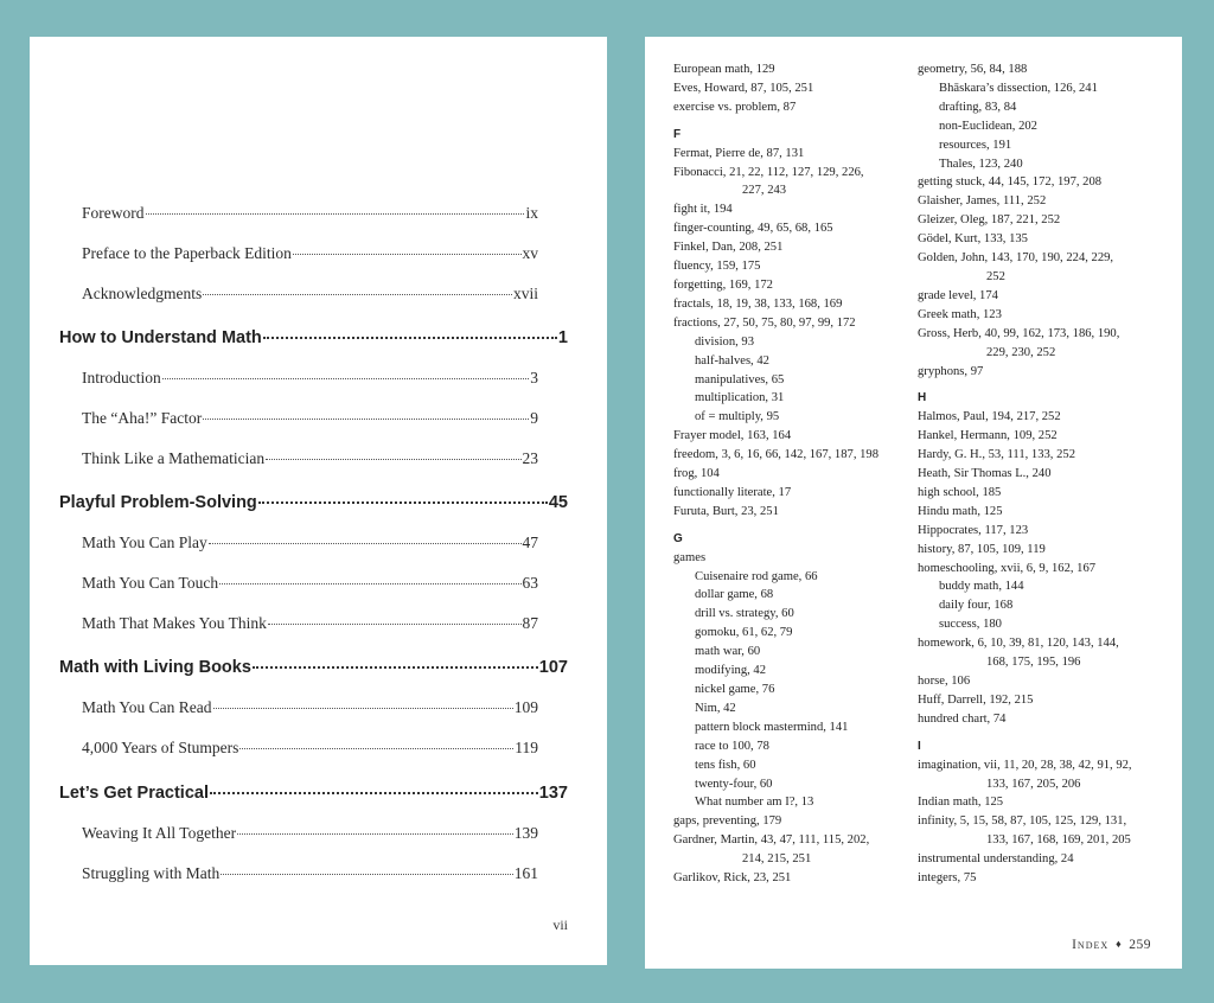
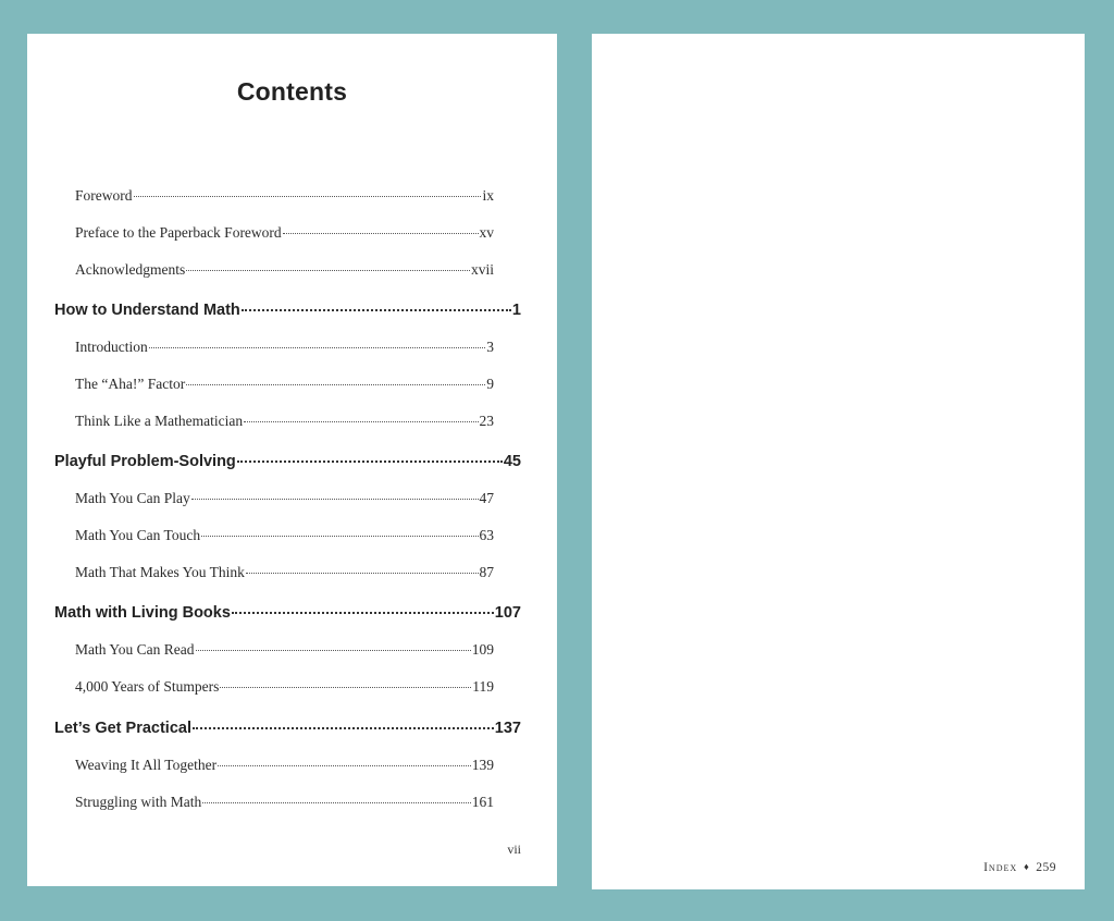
+ Contents
  Foreword
  ix
- Preface to the Paperback Edition
+ Preface to the Paperback Foreword
  xv
  Acknowledgments
  xvii
  How to Understand Math
  1
  Introduction
  3
  The “Aha!” Factor
  9
  Think Like a Mathematician
  23
  Playful Problem-Solving
  45
  Math You Can Play
  47
  Math You Can Touch
  63
  Math That Makes You Think
  87
  Math with Living Books
  107
  Math You Can Read
  109
  4,000 Years of Stumpers
  119
  Let’s Get Practical
  137
  Weaving It All Together
  139
  Struggling with Math
  161
  vii
- European math, 129
- Eves, Howard, 87, 105, 251
- exercise vs. problem, 87
- F
- Fermat, Pierre de, 87, 131
- Fibonacci, 21, 22, 112, 127, 129, 226,
- 227, 243
- fight it, 194
- finger-counting, 49, 65, 68, 165
- Finkel, Dan, 208, 251
- fluency, 159, 175
- forgetting, 169, 172
- fractals, 18, 19, 38, 133, 168, 169
- fractions, 27, 50, 75, 80, 97, 99, 172
- division, 93
- half-halves, 42
- manipulatives, 65
- multiplication, 31
- of = multiply, 95
- Frayer model, 163, 164
- freedom, 3, 6, 16, 66, 142, 167, 187, 198
- frog, 104
- functionally literate, 17
- Furuta, Burt, 23, 251
- G
- games
- Cuisenaire rod game, 66
- dollar game, 68
- drill vs. strategy, 60
- gomoku, 61, 62, 79
- math war, 60
- modifying, 42
- nickel game, 76
- Nim, 42
- pattern block mastermind, 141
- race to 100, 78
- tens fish, 60
- twenty-four, 60
- What number am I?, 13
- gaps, preventing, 179
- Gardner, Martin, 43, 47, 111, 115, 202,
- 214, 215, 251
- Garlikov, Rick, 23, 251
- geometry, 56, 84, 188
- Bhāskara’s dissection, 126, 241
- drafting, 83, 84
- non-Euclidean, 202
- resources, 191
- Thales, 123, 240
- getting stuck, 44, 145, 172, 197, 208
- Glaisher, James, 111, 252
- Gleizer, Oleg, 187, 221, 252
- Gödel, Kurt, 133, 135
- Golden, John, 143, 170, 190, 224, 229,
- 252
- grade level, 174
- Greek math, 123
- Gross, Herb, 40, 99, 162, 173, 186, 190,
- 229, 230, 252
- gryphons, 97
- H
- Halmos, Paul, 194, 217, 252
- Hankel, Hermann, 109, 252
- Hardy, G. H., 53, 111, 133, 252
- Heath, Sir Thomas L., 240
- high school, 185
- Hindu math, 125
- Hippocrates, 117, 123
- history, 87, 105, 109, 119
- homeschooling, xvii, 6, 9, 162, 167
- buddy math, 144
- daily four, 168
- success, 180
- homework, 6, 10, 39, 81, 120, 143, 144,
- 168, 175, 195, 196
- horse, 106
- Huff, Darrell, 192, 215
- hundred chart, 74
- I
- imagination, vii, 11, 20, 28, 38, 42, 91, 92,
- 133, 167, 205, 206
- Indian math, 125
- infinity, 5, 15, 58, 87, 105, 125, 129, 131,
- 133, 167, 168, 169, 201, 205
- instrumental understanding, 24
- integers, 75
  Index ♦ 259
